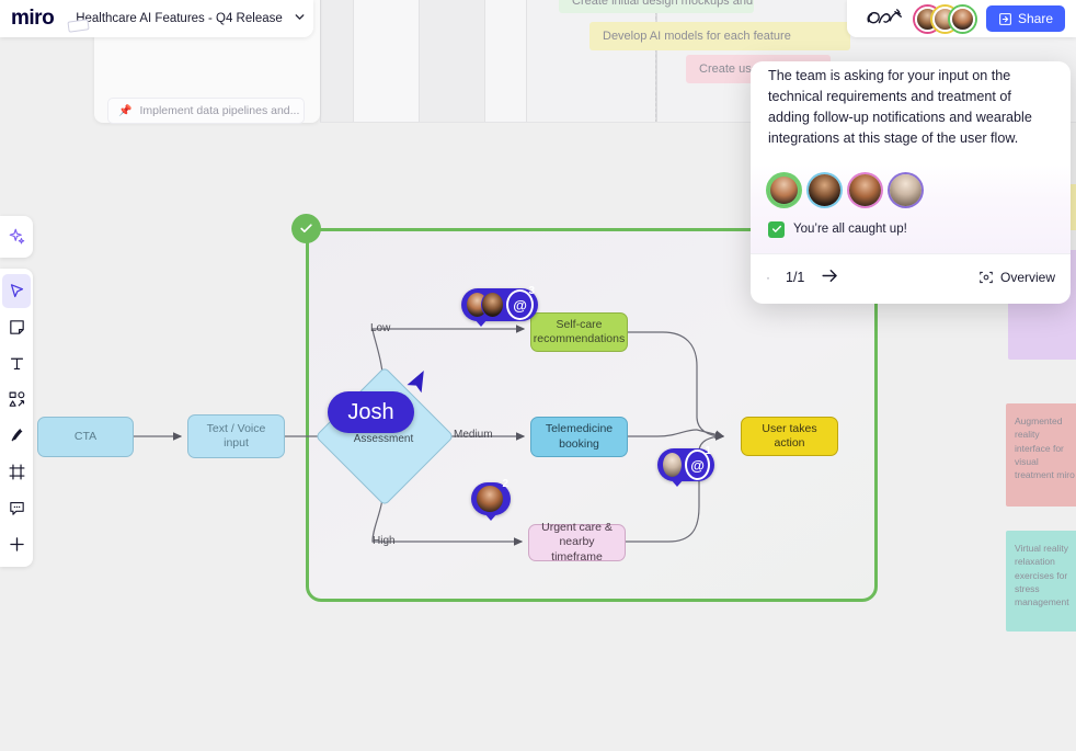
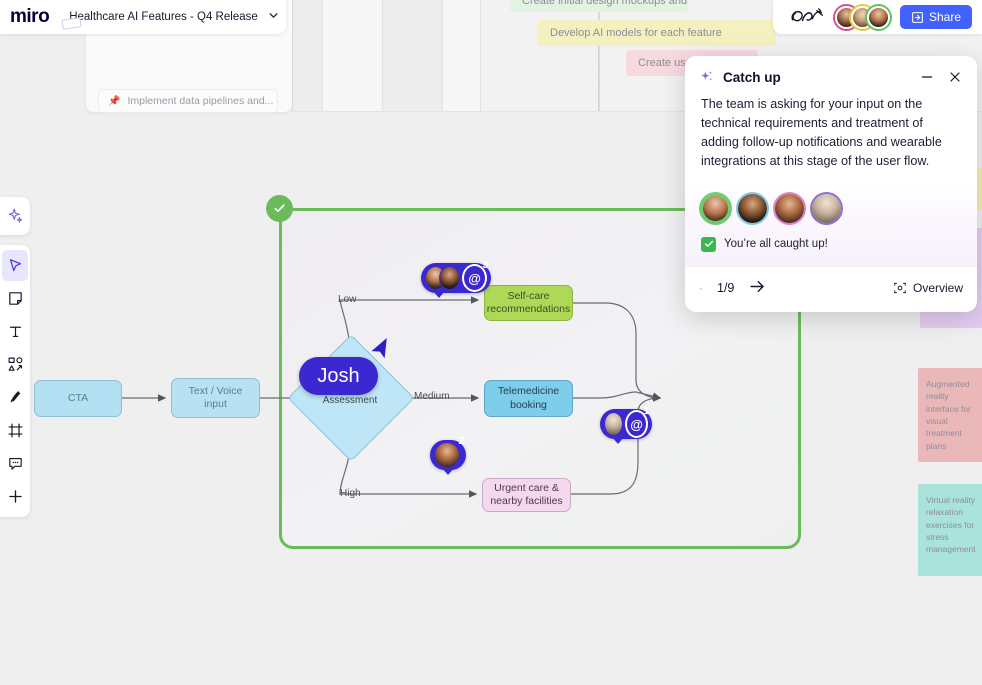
  📌
  Implement data pipelines and...
  Create initial design mockups and
  Develop AI models for each feature
  Create us
- Augmented reality interface for visual treatment miro
+ Augmented reality interface for visual treatment plans
  Virtual reality relaxation exercises for stress management
  Low
  Medium
  High
  CTA
  Text / Voice input
  Assessment
  Self-care recommendations
  Telemedicine booking
- Urgent care & nearby timeframe
+ Urgent care & nearby facilities
- User takes action
  Josh
  @
  3
  2
  @
  1
  miro
  Healthcare AI Features - Q4 Release
  Share
+ Catch up
  The team is asking for your input on the technical requirements and treatment of adding follow-up notifications and wearable integrations at this stage of the user flow.
  You’re all caught up!
  ·
- 1/1
+ 1/9
  Overview
